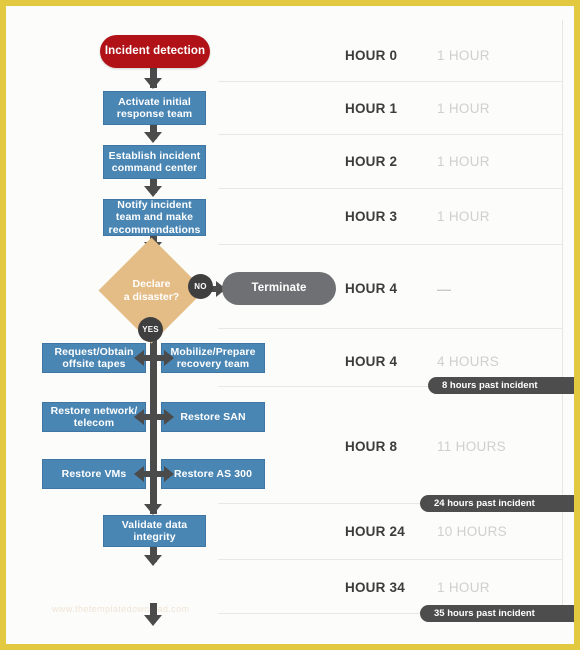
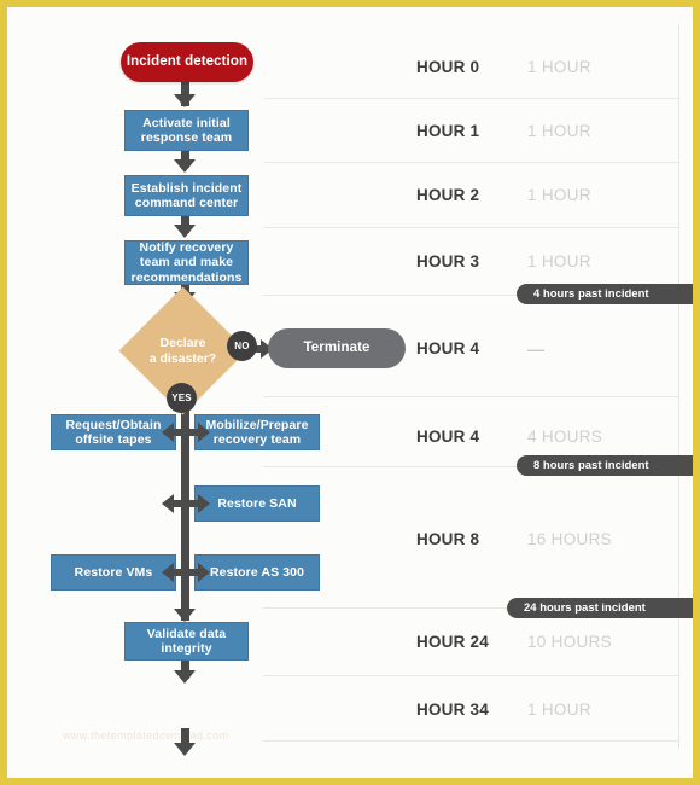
  HOUR 0
  1 HOUR
  HOUR 1
  1 HOUR
  HOUR 2
  1 HOUR
  HOUR 3
  1 HOUR
  HOUR 4
  —
  HOUR 4
  4 HOURS
  HOUR 8
- 11 HOURS
+ 16 HOURS
  HOUR 24
  10 HOURS
  HOUR 34
  1 HOUR
+ 4 hours past incident
  8 hours past incident
  24 hours past incident
- 35 hours past incident
  www.thetemplatedownad.com
  Incident detection
  Activate initial response team
  Establish incident command center
- Notify incident team and make recommendations
+ Notify recovery team and make recommendations
  Declare
  a disaster?
  NO
  YES
  Terminate
  Request/Obtain offsite tapes
  Mobilize/Prepare recovery team
- Restore network/ telecom
  Restore SAN
  Restore VMs
  Restore AS 300
  Validate data integrity
